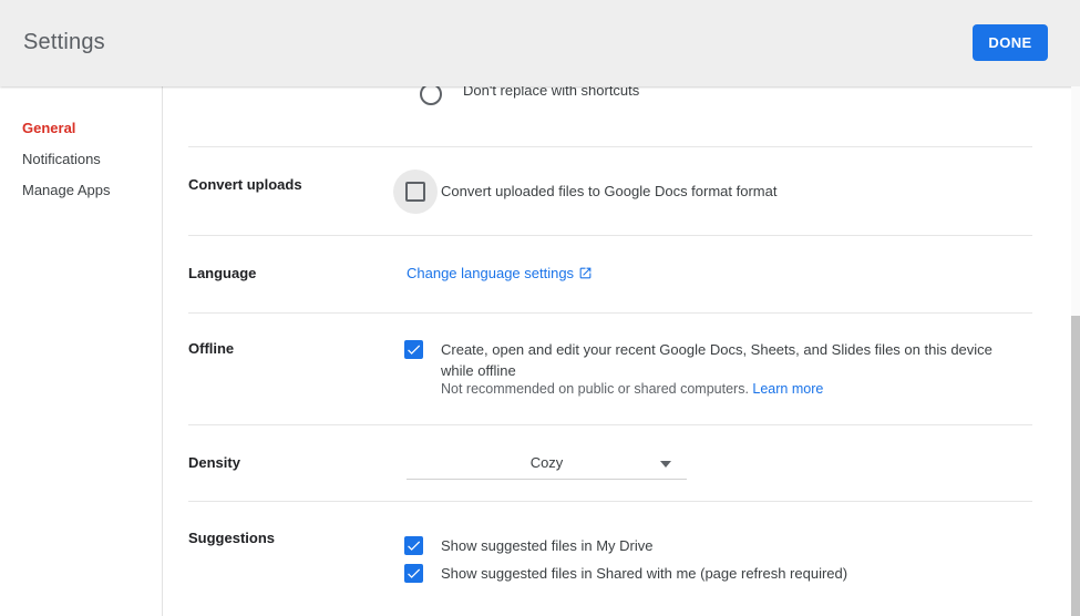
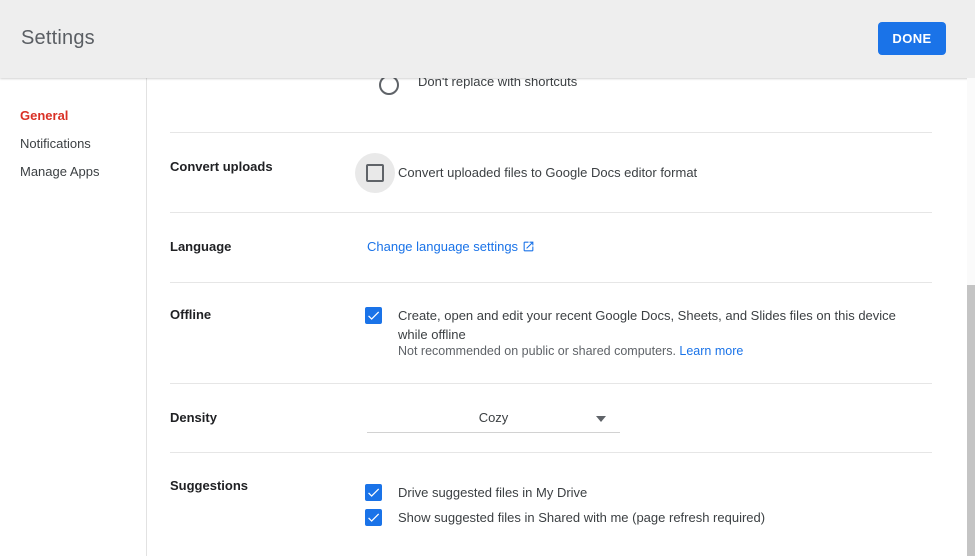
  Settings
  DONE
  General
  Notifications
  Manage Apps
  Don't replace with shortcuts
  Convert uploads
- Convert uploaded files to Google Docs format format
+ Convert uploaded files to Google Docs editor format
  Language
  Change language settings
  Offline
  Create, open and edit your recent Google Docs, Sheets, and Slides files on this device while offline
  Not recommended on public or shared computers. Learn more
  Density
  Cozy
  Suggestions
- Show suggested files in My Drive
+ Drive suggested files in My Drive
  Show suggested files in Shared with me (page refresh required)
